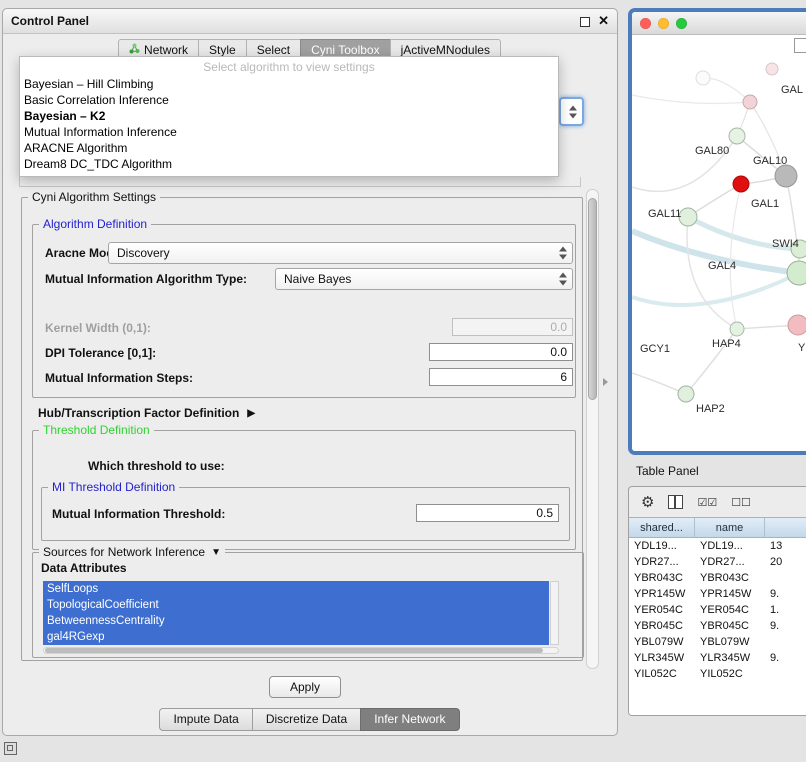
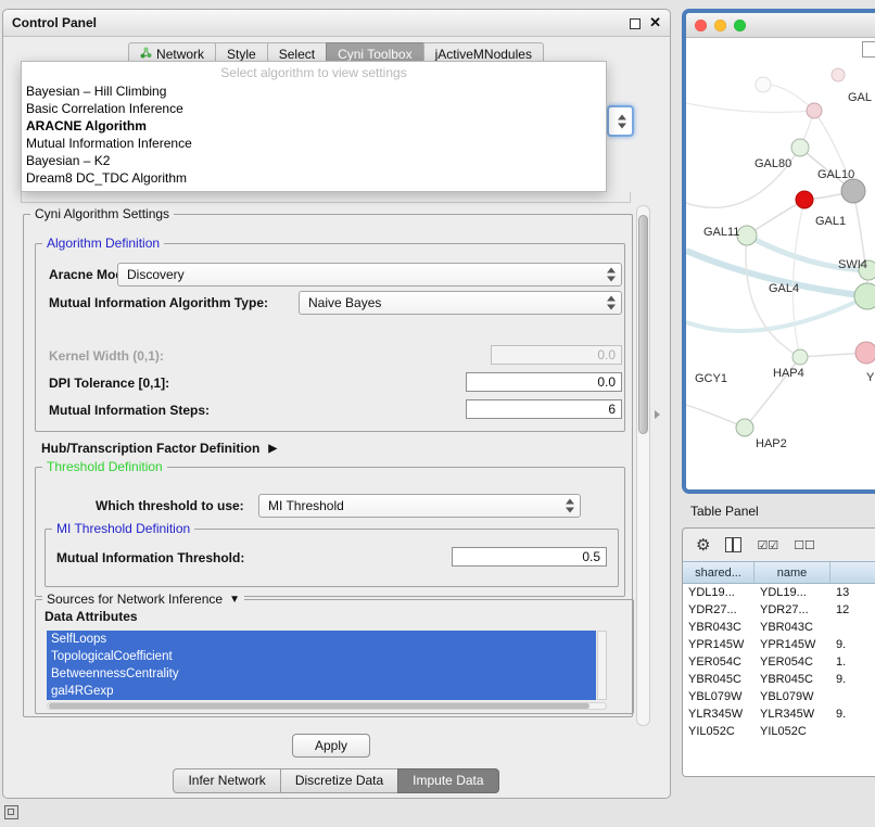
  Control Panel
  ✕
  Network
  Style
  Select
  Cyni Toolbox
  jActiveMNodules
  Select algorithm to view settings
  Bayesian – Hill Climbing
  Basic Correlation Inference
- Bayesian – K2
+ ARACNE Algorithm
  Mutual Information Inference
- ARACNE Algorithm
+ Bayesian – K2
  Dream8 DC_TDC Algorithm
  Cyni Algorithm Settings
  Algorithm Definition
  Aracne Mo
  Discovery
  Mutual Information Algorithm Type:
  Naive Bayes
  Kernel Width (0,1):
  0.0
  DPI Tolerance [0,1]:
  0.0
  Mutual Information Steps:
  6
  Hub/Transcription Factor Definition
  ▶
  Threshold Definition
  Which threshold to use:
+ MI Threshold
  MI Threshold Definition
  Mutual Information Threshold:
  0.5
  Sources for Network Inference
  ▼
  Data Attributes
  SelfLoops
  TopologicalCoefficient
  BetweennessCentrality
  gal4RGexp
  Apply
- Impute Data
+ Infer Network
  Discretize Data
- Infer Network
+ Impute Data
  GAL
  GAL80
  GAL10
  GAL1
  GAL11
  SWI4
  GAL4
  GCY1
  HAP4
  Y
  HAP2
  Table Panel
  ⚙
  ☑☑
  ☐☐
  shared...
  name
  YDL19...
  YDL19...
  13
  YDR27...
  YDR27...
- 20
+ 12
  YBR043C
  YBR043C
  YPR145W
  YPR145W
  9.
  YER054C
  YER054C
  1.
  YBR045C
  YBR045C
  9.
  YBL079W
  YBL079W
  YLR345W
  YLR345W
  9.
  YIL052C
  YIL052C
